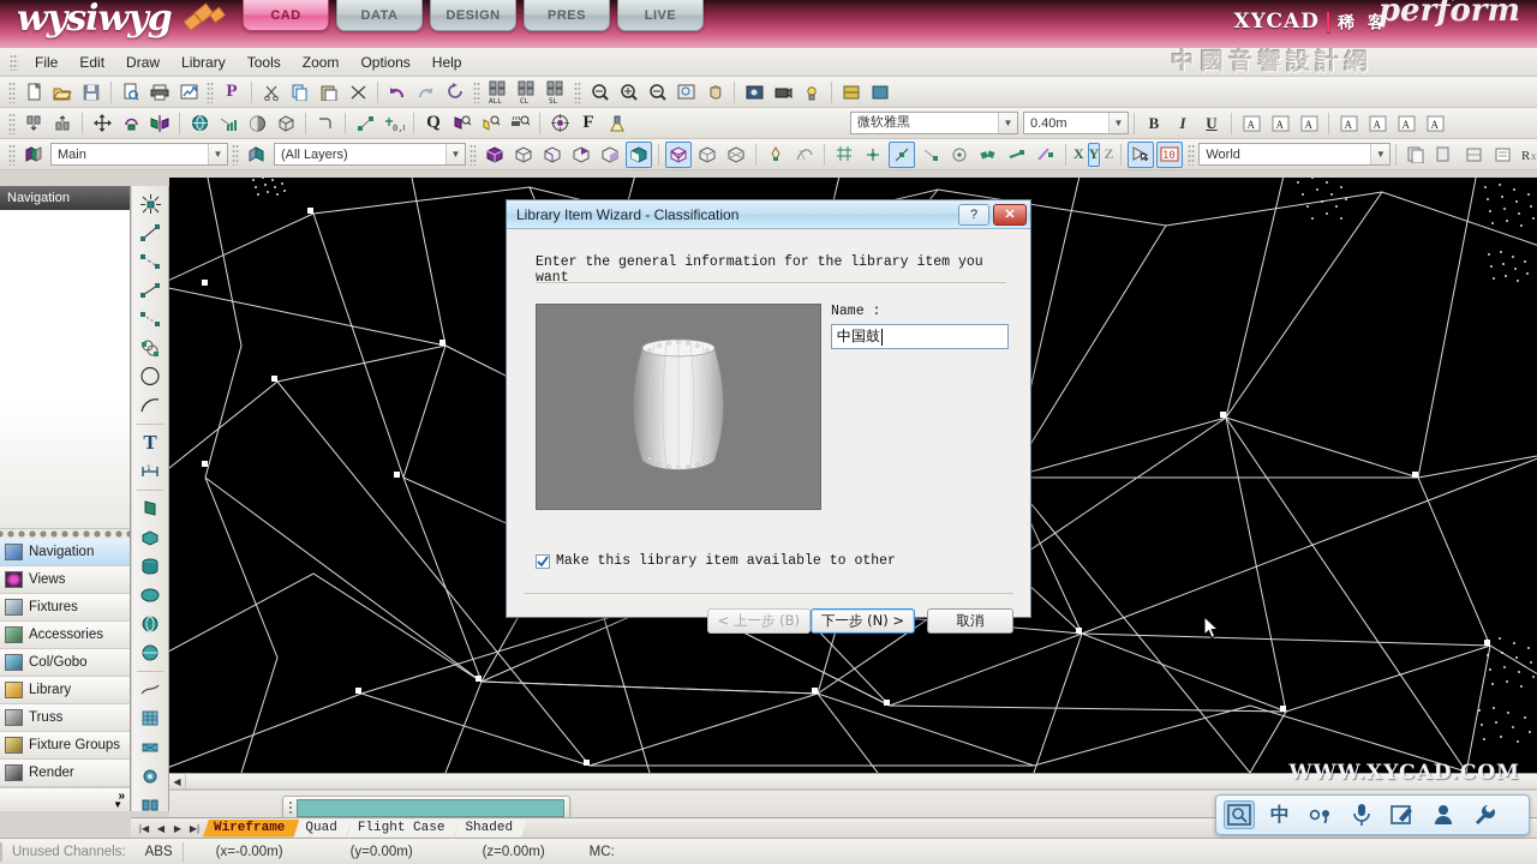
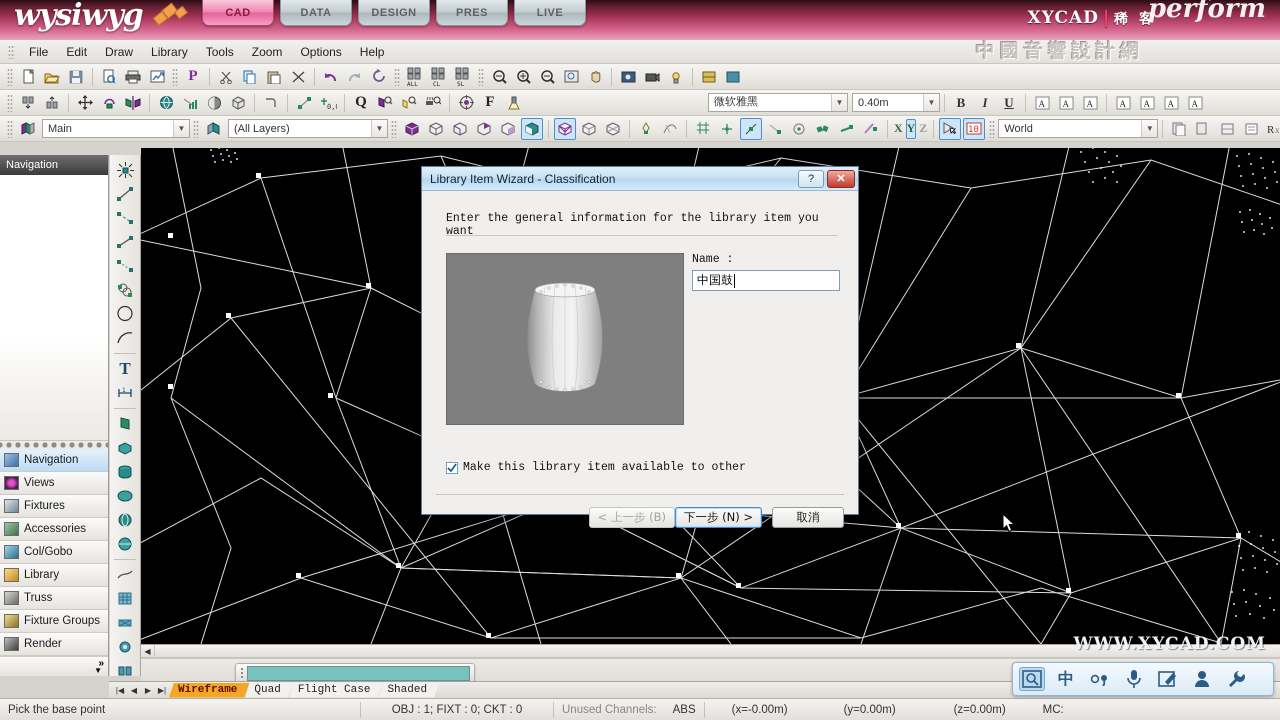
  wysiwyg
  CAD
  DATA
  DESIGN
  PRES
  LIVE
  XYCAD | 稀 客
  perform
  中國音響設計網
  File
  Edit
  Draw
  Library
  Tools
  Zoom
  Options
  Help
  P
  Q
  F
  微软雅黑
  ▼
  0.40m
  ▼
  B
  I
  U
  A
  A
  A
  A
  A
  A
  A
  Main
  ▼
  (All Layers)
  ▼
  X
  Y
  Z
  10
  World
  ▼
  R
  x
  Navigation
  Navigation
  Views
  Fixtures
  Accessories
  Col/Gobo
  Library
  Truss
  Fixture Groups
  Render
  »
  ▼
  T
  ◀
  |◀
  ◀
  ▶
  ▶|
  Wireframe
  Quad
  Flight Case
  Shaded
+ Pick the base point
+ OBJ : 1; FIXT : 0; CKT : 0
  Unused Channels:
  ABS
  (x=-0.00m)
  (y=0.00m)
  (z=0.00m)
  MC:
  WWW.XYCAD.COM
  中
  Library Item Wizard - Classification
  ?
  ✕
  Enter the general information for the library item you want
  Name :
  中国鼓
  Make this library item available to other
  < 上一步 (B)
  下一步 (N) >
  取消
